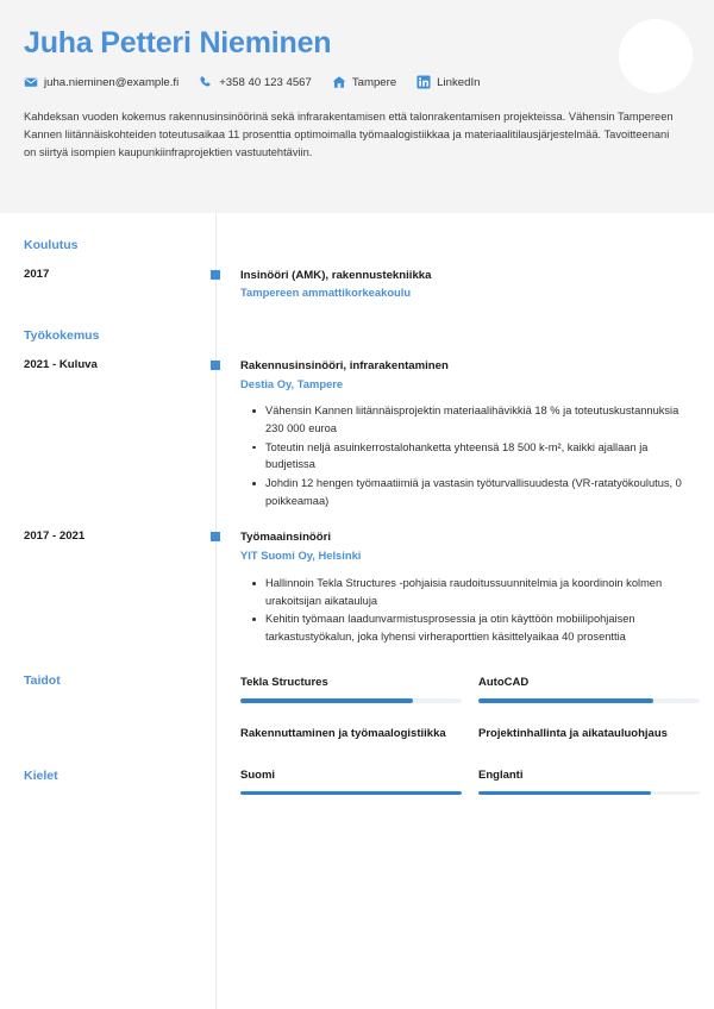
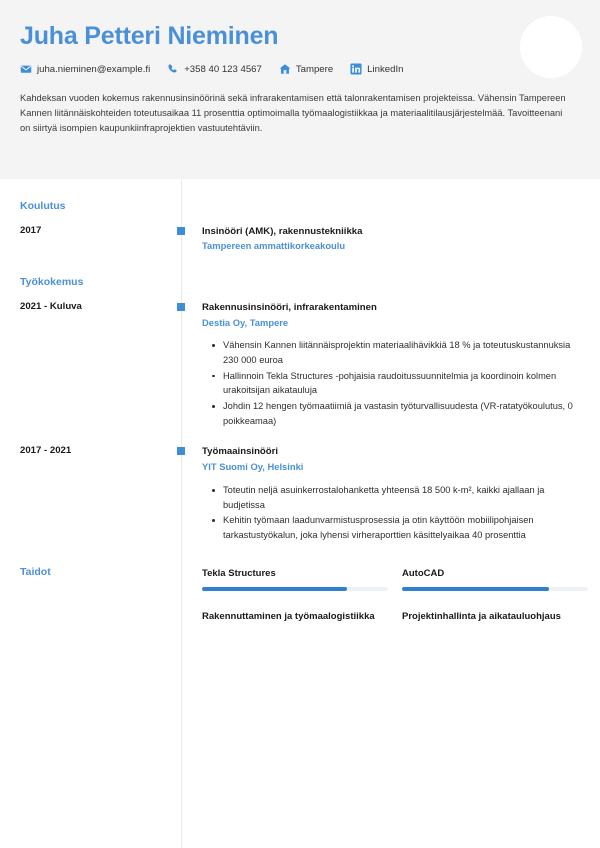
  Juha Petteri Nieminen
  juha.nieminen@example.fi
  +358 40 123 4567
  Tampere
  LinkedIn
  Kahdeksan vuoden kokemus rakennusinsinöörinä sekä infrarakentamisen että talonrakentamisen projekteissa. Vähensin Tampereen Kannen liitännäiskohteiden toteutusaikaa 11 prosenttia optimoimalla työmaalogistiikkaa ja materiaalitilausjärjestelmää. Tavoitteenani on siirtyä isompien kaupunkiinfraprojektien vastuutehtäviin.
  Koulutus
  2017
  Insinööri (AMK), rakennustekniikka
  Tampereen ammattikorkeakoulu
  Työkokemus
  2021 - Kuluva
  Rakennusinsinööri, infrarakentaminen
  Destia Oy, Tampere
  Vähensin Kannen liitännäisprojektin materiaalihävikkiä 18 % ja toteutuskustannuksia 230 000 euroa
- Toteutin neljä asuinkerrostalohanketta yhteensä 18 500 k-m², kaikki ajallaan ja budjetissa
+ Hallinnoin Tekla Structures -pohjaisia raudoitussuunnitelmia ja koordinoin kolmen urakoitsijan aikatauluja
  Johdin 12 hengen työmaatiimiä ja vastasin työturvallisuudesta (VR-ratatyökoulutus, 0 poikkeamaa)
  2017 - 2021
  Työmaainsinööri
  YIT Suomi Oy, Helsinki
- Hallinnoin Tekla Structures -pohjaisia raudoitussuunnitelmia ja koordinoin kolmen urakoitsijan aikatauluja
+ Toteutin neljä asuinkerrostalohanketta yhteensä 18 500 k-m², kaikki ajallaan ja budjetissa
  Kehitin työmaan laadunvarmistusprosessia ja otin käyttöön mobiilipohjaisen tarkastustyökalun, joka lyhensi virheraporttien käsittelyaikaa 40 prosenttia
  Taidot
  Tekla Structures
  AutoCAD
  Rakennuttaminen ja työmaalogistiikka
  Projektinhallinta ja aikatauluohjaus
- Kielet
- Suomi
- Englanti
